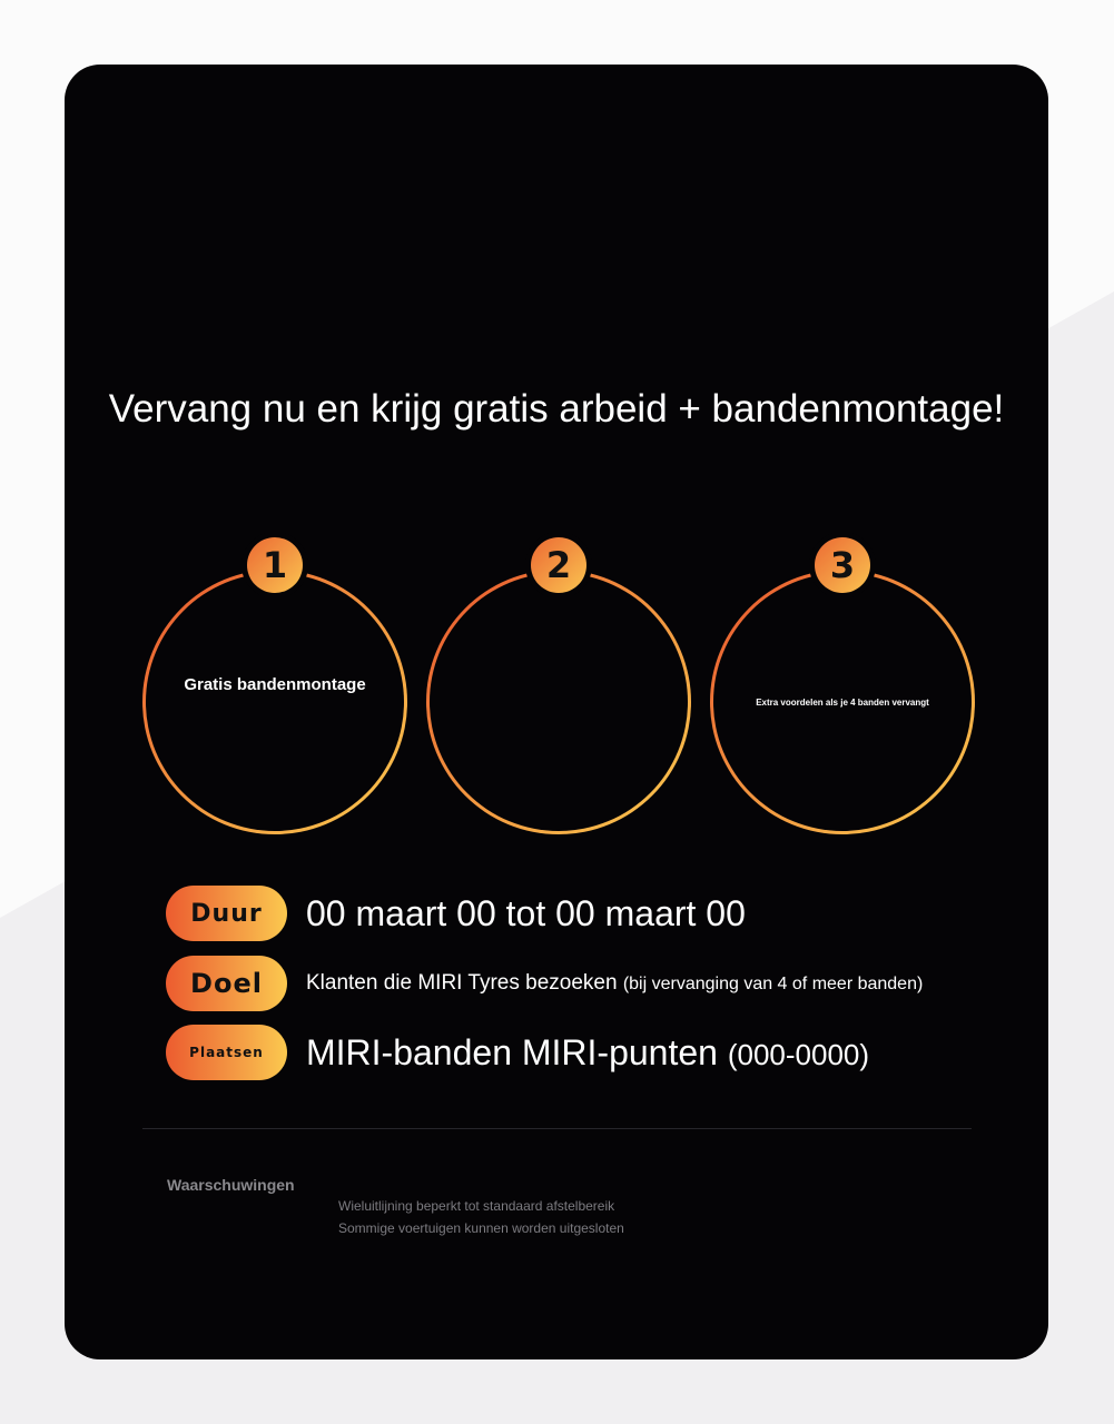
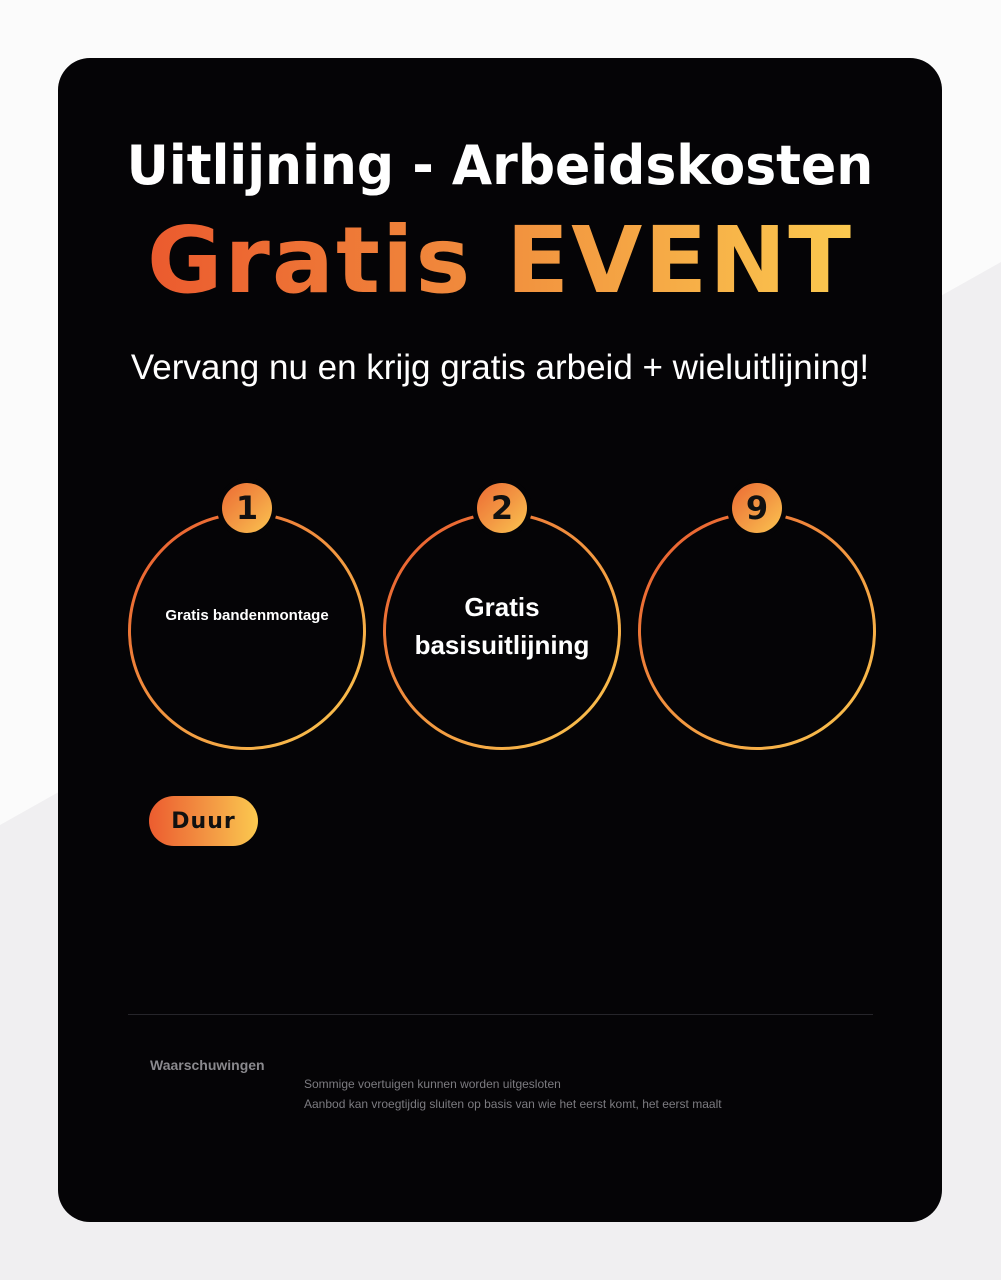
+ Uitlijning - Arbeidskosten
+ Gratis EVENT
- Vervang nu en krijg gratis arbeid + bandenmontage!
+ Vervang nu en krijg gratis arbeid + wieluitlijning!
  1
  Gratis bandenmontage
  2
+ Gratis basisuitlijning
- 3
+ 9
- Extra voordelen als je 4 banden vervangt
  Duur
- 00 maart 00 tot 00 maart 00
- Doel
- Klanten die MIRI Tyres bezoeken (bij vervanging van 4 of meer banden)
- Plaatsen
- MIRI-banden MIRI-punten (000-0000)
  Waarschuwingen
- Wieluitlijning beperkt tot standaard afstelbereik
  Sommige voertuigen kunnen worden uitgesloten
+ Aanbod kan vroegtijdig sluiten op basis van wie het eerst komt, het eerst maalt
